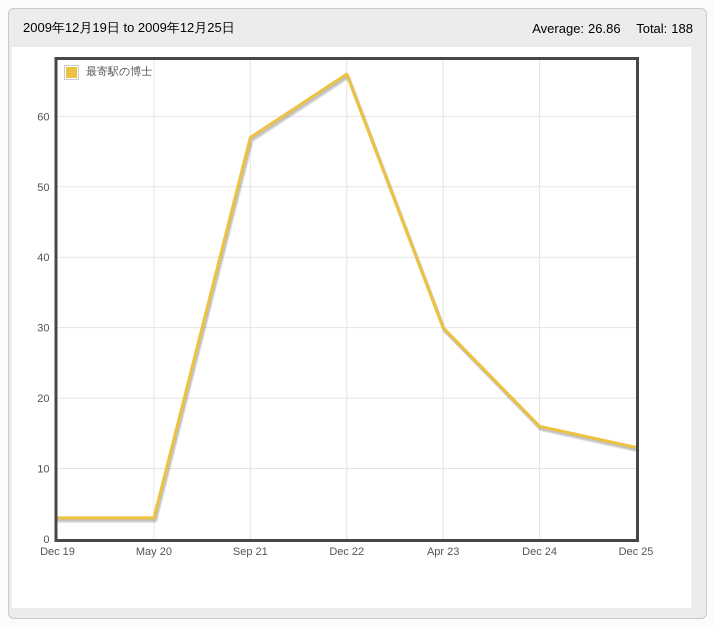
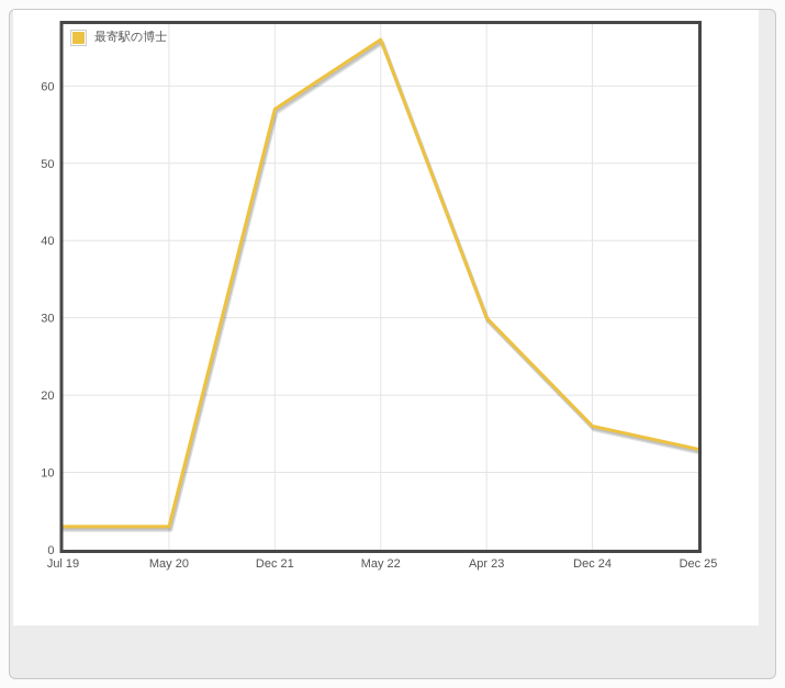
- 2009年12月19日 to 2009年12月25日
- Average: 26.86 Total: 188
  0
  10
  20
  30
  40
  50
  60
- Dec 19
+ Jul 19
  May 20
- Sep 21
+ Dec 21
- Dec 22
+ May 22
  Apr 23
  Dec 24
  Dec 25
  最寄駅の博士
